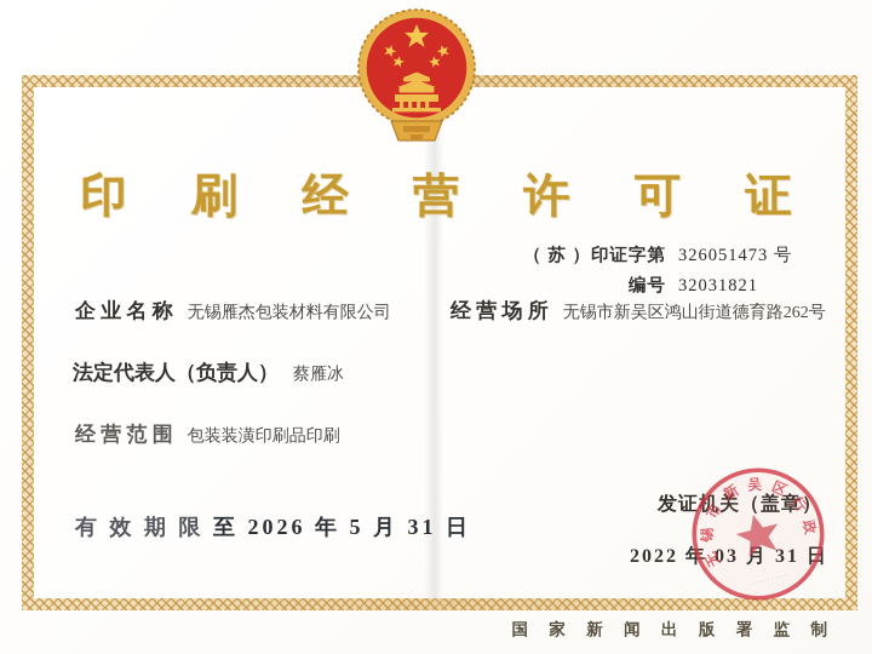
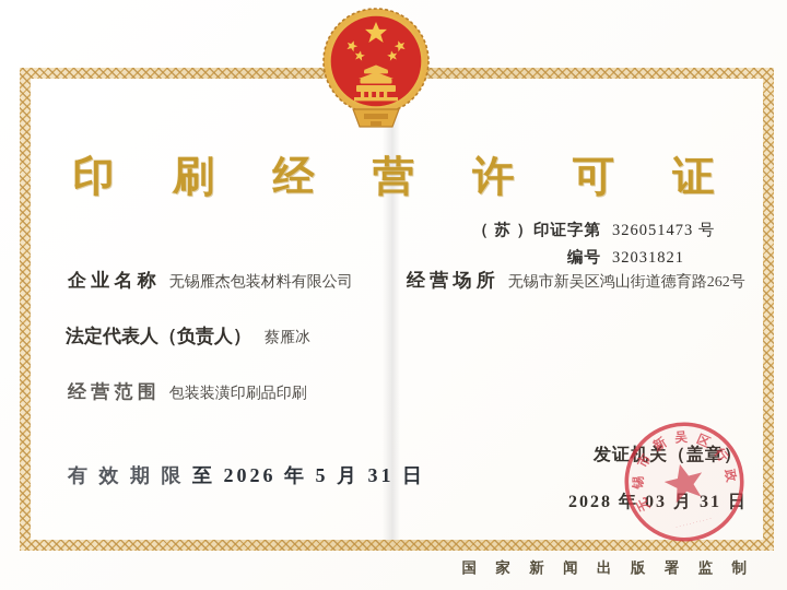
  印 刷 经 营 许 可 证
  （ 苏 ）印证字第
  326051473 号
  编号
  32031821
  企 业 名 称
  无锡雁杰包装材料有限公司
  经 营 场 所
  无锡市新吴区鸿山街道德育路262号
  法定代表人（负责人）
  蔡雁冰
  经 营 范 围
  包装装潢印刷品印刷
  有 效 期 限 至 2026 年 5 月 31 日
  发证机关（盖章）
- 2022 年 03 月 31 日
+ 2028 年 03 月 31 日
  国 家 新 闻 出 版 署 监 制
